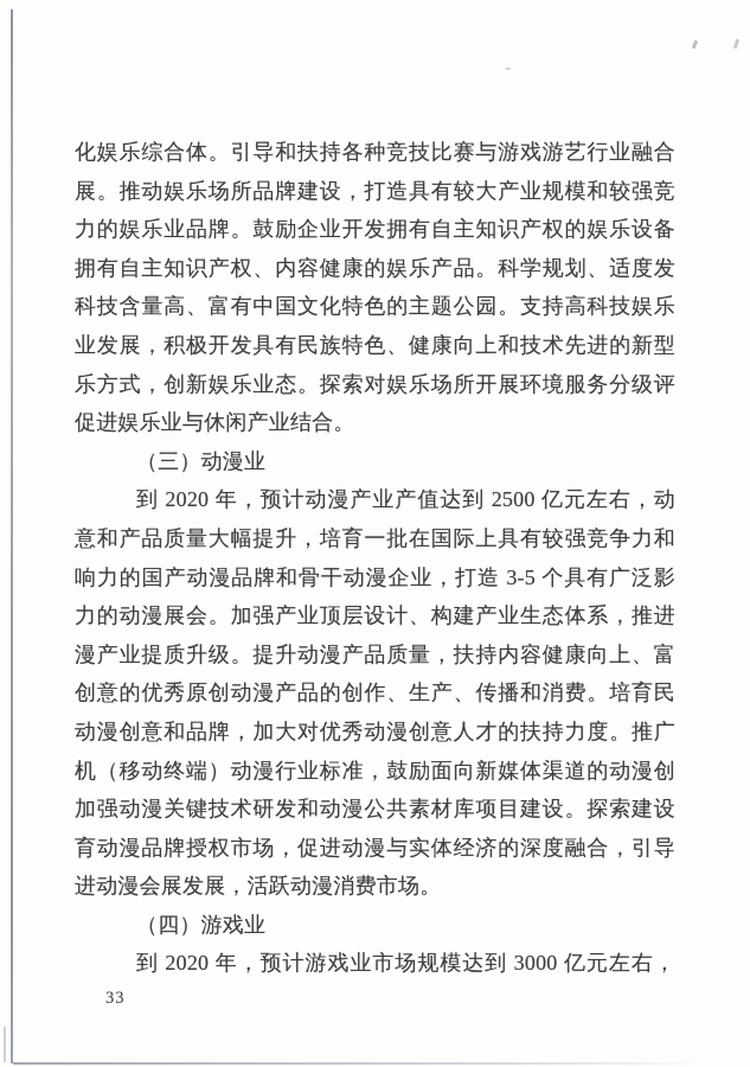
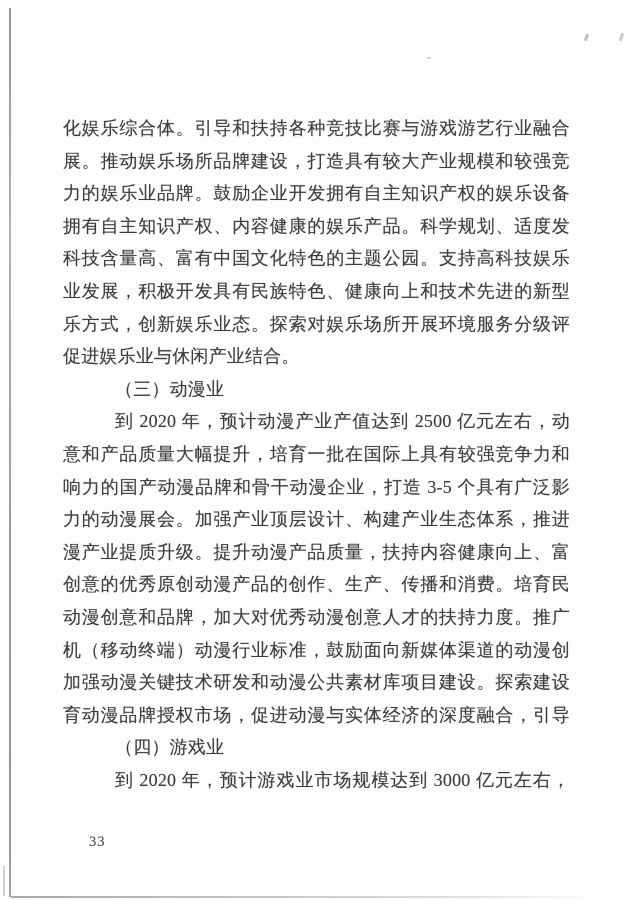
  化娱乐综合体。引导和扶持各种竞技比赛与游戏游艺行业融合
  展。推动娱乐场所品牌建设，打造具有较大产业规模和较强竞
  力的娱乐业品牌。鼓励企业开发拥有自主知识产权的娱乐设备
  拥有自主知识产权、内容健康的娱乐产品。科学规划、适度发
  科技含量高、富有中国文化特色的主题公园。支持高科技娱乐
  业发展，积极开发具有民族特色、健康向上和技术先进的新型
  乐方式，创新娱乐业态。探索对娱乐场所开展环境服务分级评
  促进娱乐业与休闲产业结合。
  （三）动漫业
  到 2020 年，预计动漫产业产值达到 2500 亿元左右，动
  意和产品质量大幅提升，培育一批在国际上具有较强竞争力和
  响力的国产动漫品牌和骨干动漫企业，打造 3-5 个具有广泛影
  力的动漫展会。加强产业顶层设计、构建产业生态体系，推进
  漫产业提质升级。提升动漫产品质量，扶持内容健康向上、富
  创意的优秀原创动漫产品的创作、生产、传播和消费。培育民
  动漫创意和品牌，加大对优秀动漫创意人才的扶持力度。推广
  机（移动终端）动漫行业标准，鼓励面向新媒体渠道的动漫创
  加强动漫关键技术研发和动漫公共素材库项目建设。探索建设
  育动漫品牌授权市场，促进动漫与实体经济的深度融合，引导
- 进动漫会展发展，活跃动漫消费市场。
  （四）游戏业
  到 2020 年，预计游戏业市场规模达到 3000 亿元左右，
  33
